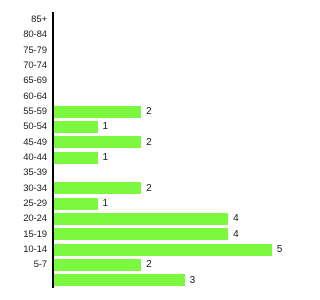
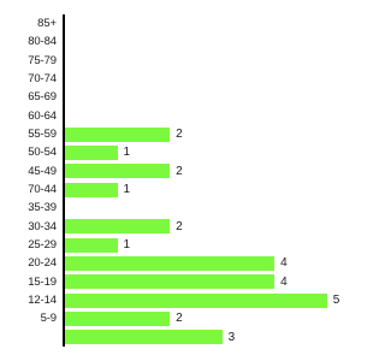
  85+
  80-84
  75-79
  70-74
  65-69
  60-64
  55-59
  50-54
  45-49
- 40-44
+ 70-44
  35-39
  30-34
  25-29
  20-24
  15-19
- 10-14
+ 12-14
- 5-7
+ 5-9
  2
  1
  2
  1
  2
  1
  4
  4
  5
  2
  3
